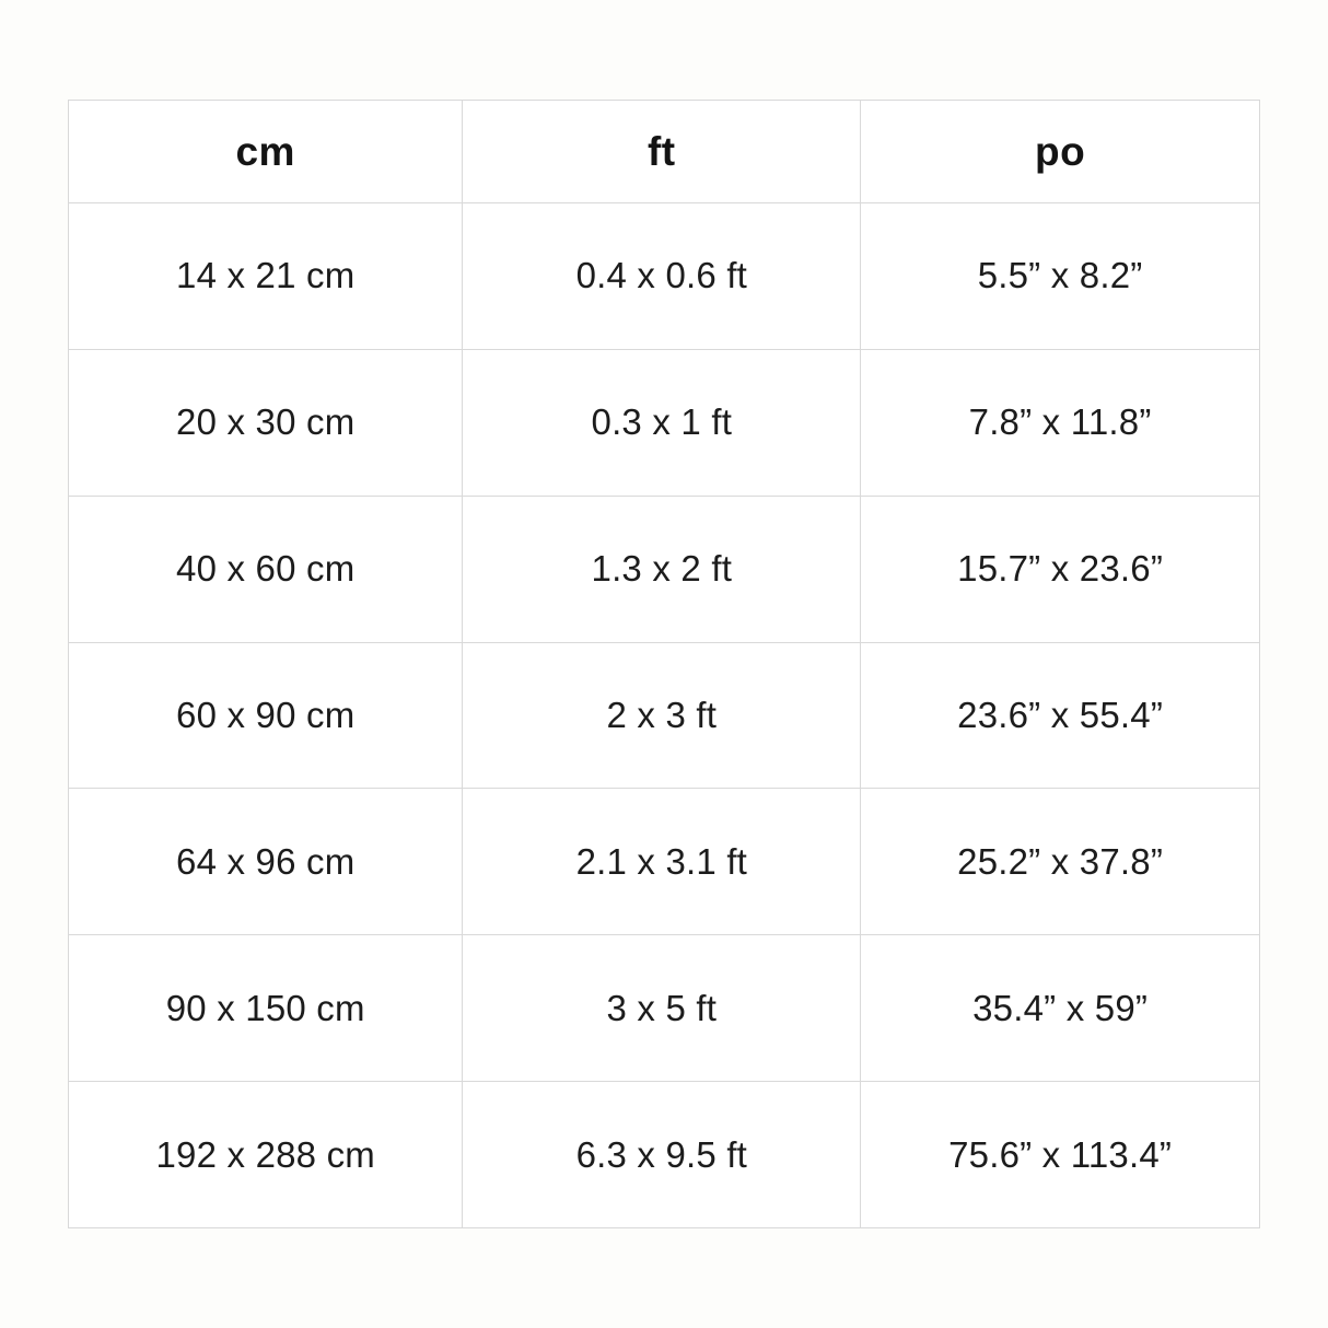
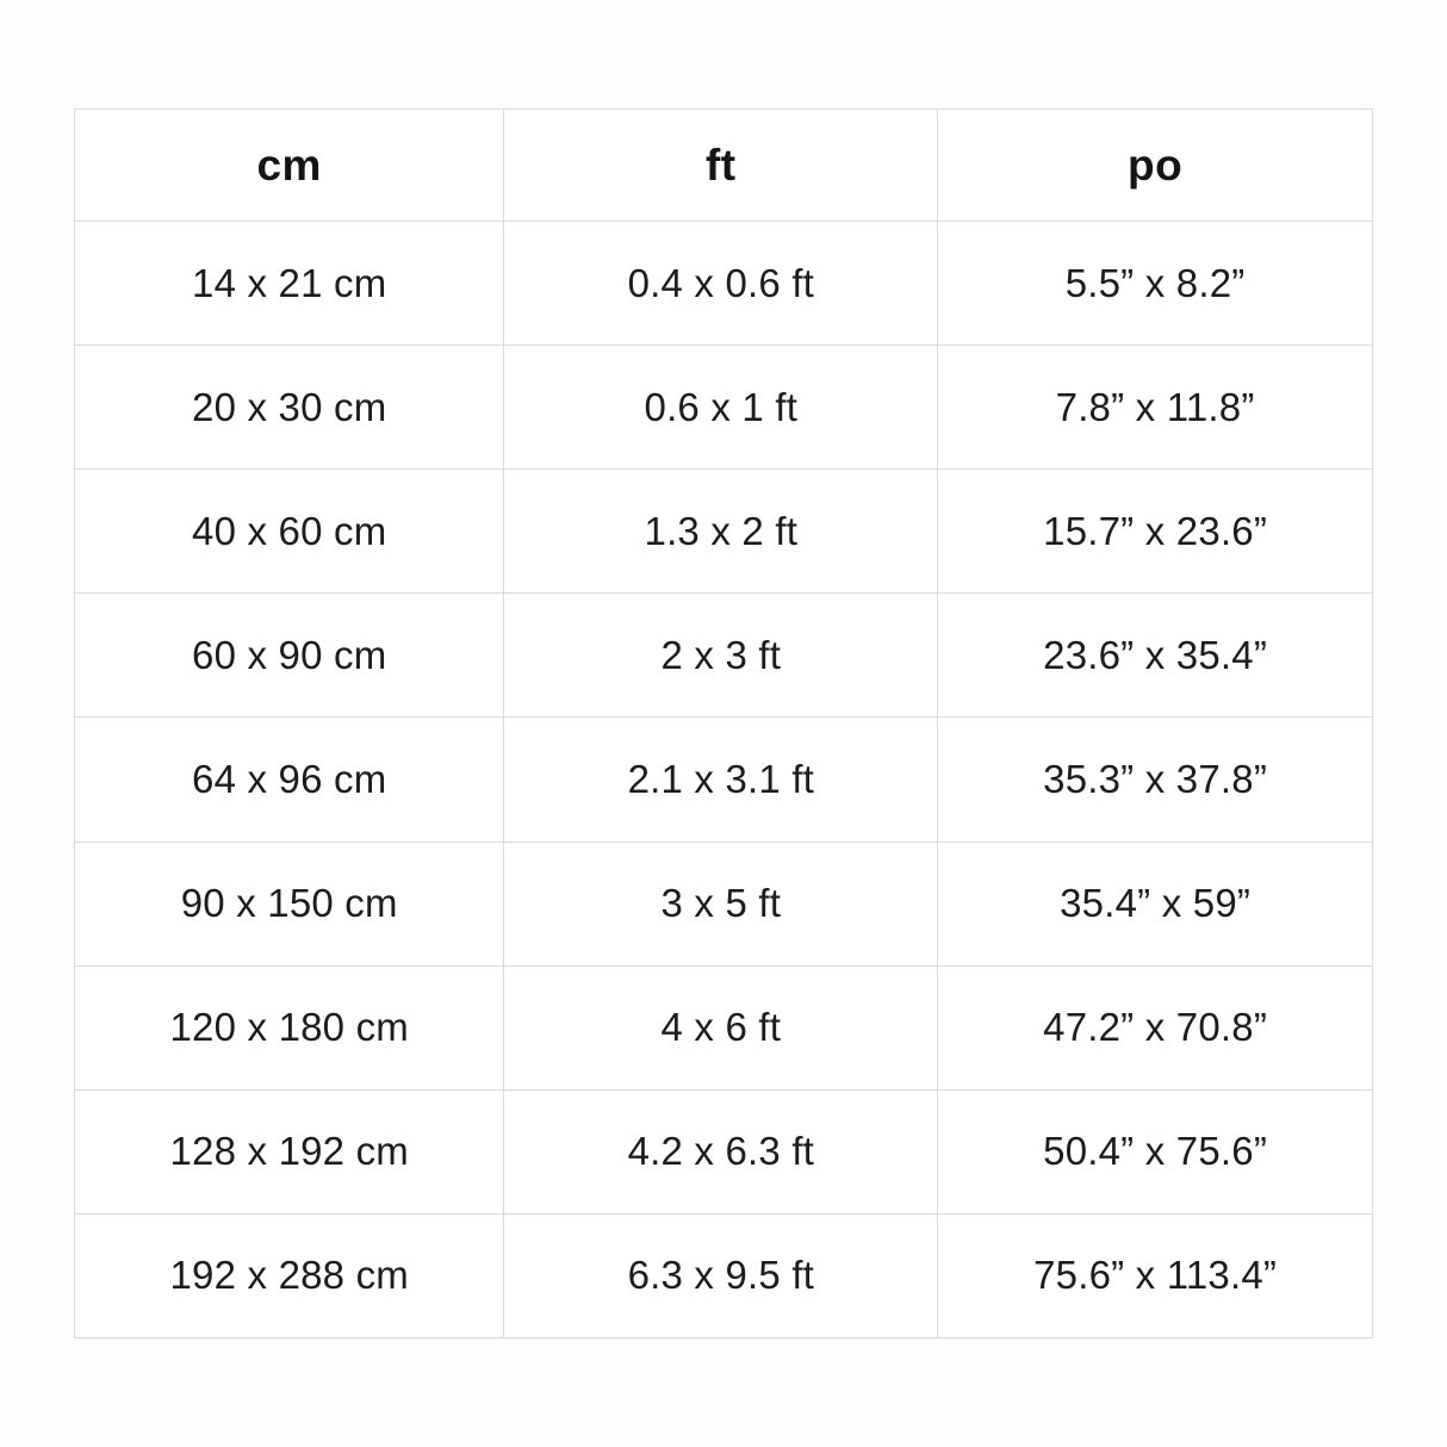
  cm	ft	po
  14 x 21 cm	0.4 x 0.6 ft	5.5” x 8.2”
- 20 x 30 cm	0.3 x 1 ft	7.8” x 11.8”
+ 20 x 30 cm	0.6 x 1 ft	7.8” x 11.8”
  40 x 60 cm	1.3 x 2 ft	15.7” x 23.6”
- 60 x 90 cm	2 x 3 ft	23.6” x 55.4”
+ 60 x 90 cm	2 x 3 ft	23.6” x 35.4”
- 64 x 96 cm	2.1 x 3.1 ft	25.2” x 37.8”
+ 64 x 96 cm	2.1 x 3.1 ft	35.3” x 37.8”
  90 x 150 cm	3 x 5 ft	35.4” x 59”
+ 120 x 180 cm	4 x 6 ft	47.2” x 70.8”
+ 128 x 192 cm	4.2 x 6.3 ft	50.4” x 75.6”
  192 x 288 cm	6.3 x 9.5 ft	75.6” x 113.4”
